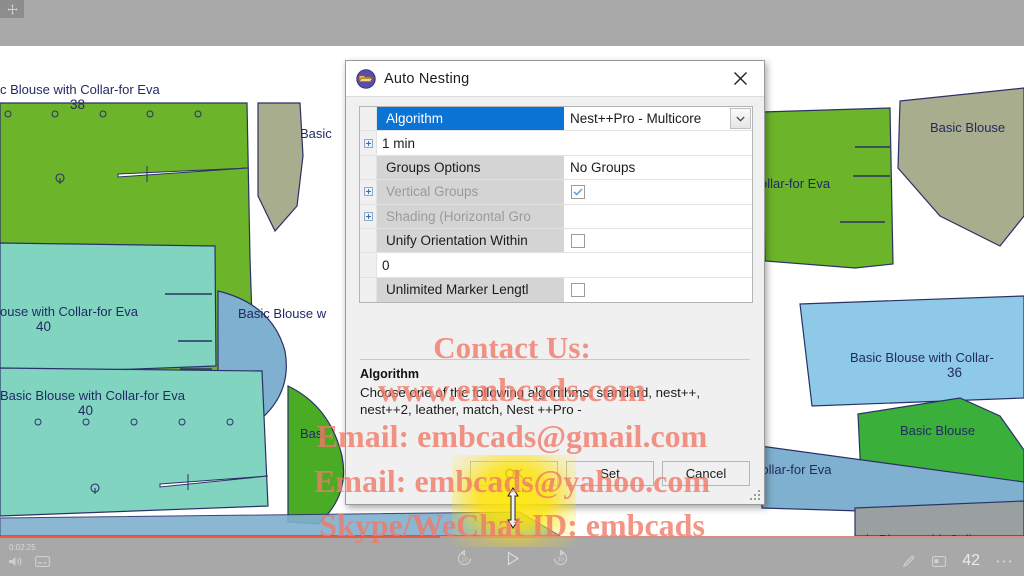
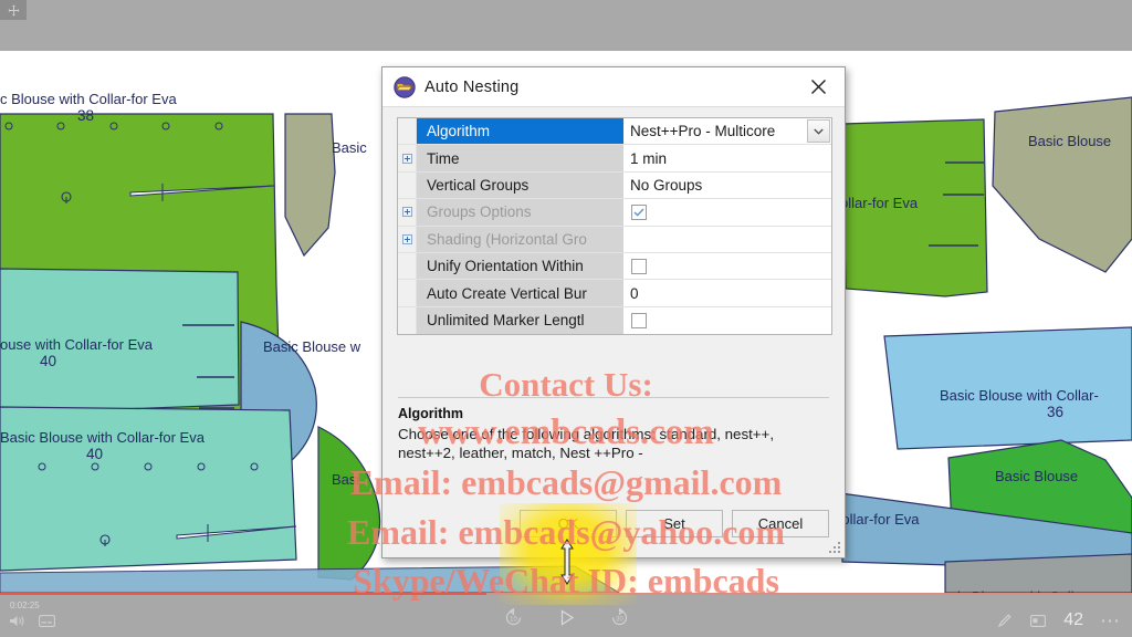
  c Blouse with Collar-for Eva
  38
  Basic
  llar-for Eva
  Basic Blouse
  ouse with Collar-for Eva
  40
  Basic Blouse w
  Basic Blouse with Collar-
  36
  Basic Blouse with Collar-for Eva
  40
  Basi
  Basic Blouse
  ollar-for Eva
  Auto Nesting
  Algorithm
  Nest++Pro - Multicore
+ Time
  1 min
- Groups Options
+ Vertical Groups
  No Groups
- Vertical Groups
+ Groups Options
  Shading (Horizontal Gro
  Unify Orientation Within
+ Auto Create Vertical Bur
  0
  Unlimited Marker Lengtl
  Algorithm
  Choose one of the following algorithms: standard, nest++, nest++2, leather, match, Nest ++Pro -
  Set
  Cancel
  Contact Us:
  www.embcads.com
  Email: embcads@gmail.com
  Email: embcads@yahoo.com
  Skype/WeChat ID: embcads
  0:02:25
  42
